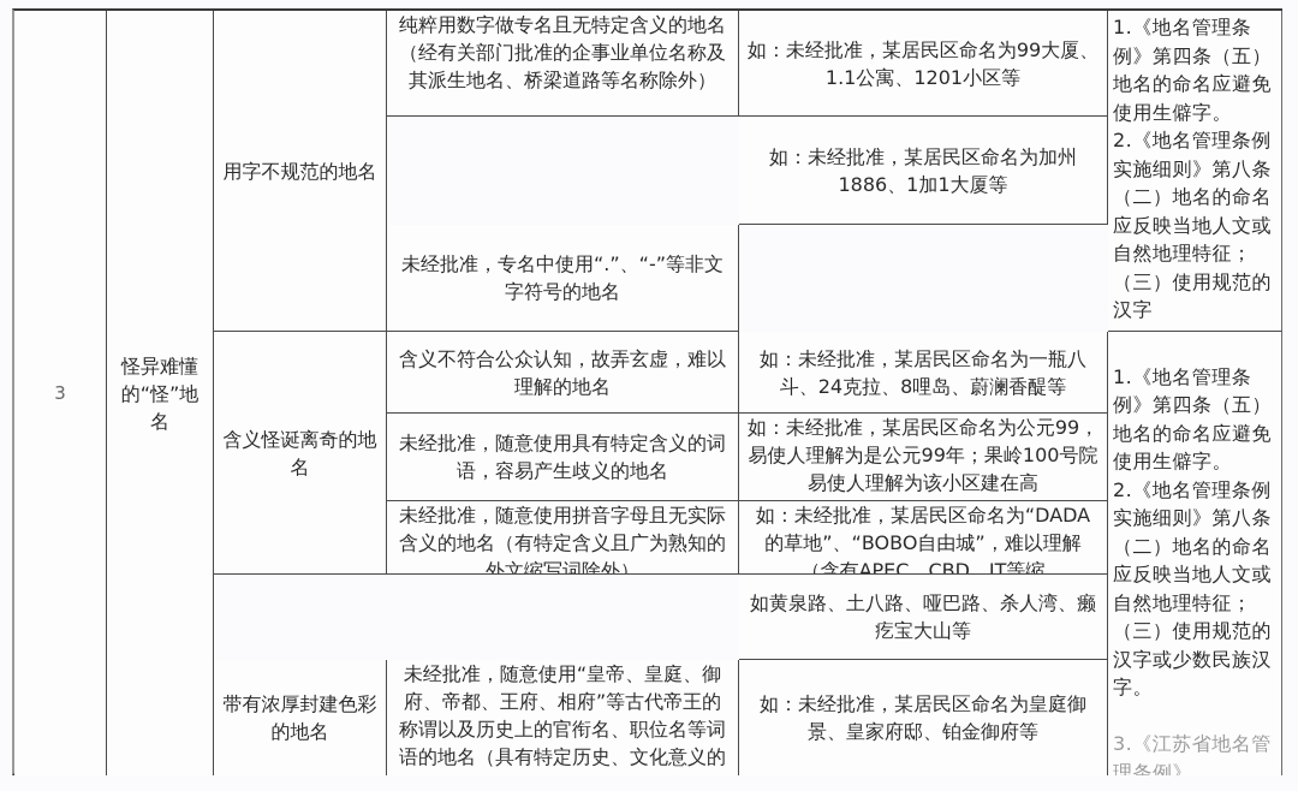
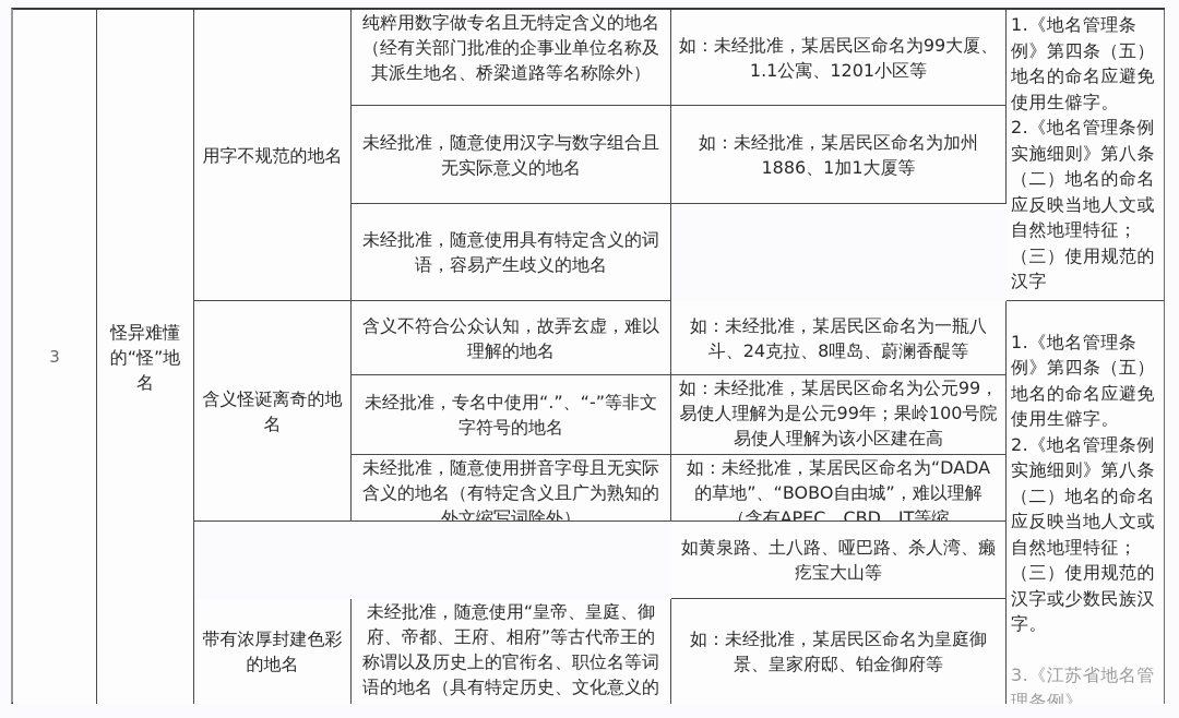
  3
  怪异难懂的“怪”地名
  用字不规范的地名
  含义怪诞离奇的地名
  带有浓厚封建色彩的地名
  纯粹用数字做专名且无特定含义的地名（经有关部门批准的企事业单位名称及其派生地名、桥梁道路等名称除外）
+ 未经批准，随意使用汉字与数字组合且无实际意义的地名
- 未经批准，专名中使用“.”、“-”等非文字符号的地名
+ 未经批准，随意使用具有特定含义的词语，容易产生歧义的地名
  含义不符合公众认知，故弄玄虚，难以理解的地名
- 未经批准，随意使用具有特定含义的词语，容易产生歧义的地名
+ 未经批准，专名中使用“.”、“-”等非文字符号的地名
  未经批准，随意使用拼音字母且无实际含义的地名（有特定含义且广为熟知的外文缩写词除外）
  未经批准，随意使用“皇帝、皇庭、御府、帝都、王府、相府”等古代帝王的称谓以及历史上的官衔名、职位名等词语的地名（具有特定历史、文化意义的
  如：未经批准，某居民区命名为99大厦、1.1公寓、1201小区等
  如：未经批准，某居民区命名为加州1886、1加1大厦等
  如：未经批准，某居民区命名为一瓶八斗、24克拉、8哩岛、蔚澜香醍等
  如：未经批准，某居民区命名为公元99，易使人理解为是公元99年；果岭100号院易使人理解为该小区建在高
  如：未经批准，某居民区命名为“DADA的草地”、“BOBO自由城”，难以理解（含有APEC、CBD、IT等缩
  如黄泉路、土八路、哑巴路、杀人湾、癞疙宝大山等
  如：未经批准，某居民区命名为皇庭御景、皇家府邸、铂金御府等
  1.《地名管理条例》第四条（五）地名的命名应避免使用生僻字。
  2.《地名管理条例实施细则》第八条（二）地名的命名应反映当地人文或自然地理特征；（三）使用规范的汉字
  1.《地名管理条例》第四条（五）地名的命名应避免使用生僻字。
  2.《地名管理条例实施细则》第八条（二）地名的命名应反映当地人文或自然地理特征；（三）使用规范的汉字或少数民族汉字。
  3.《江苏省地名管理条例》。
